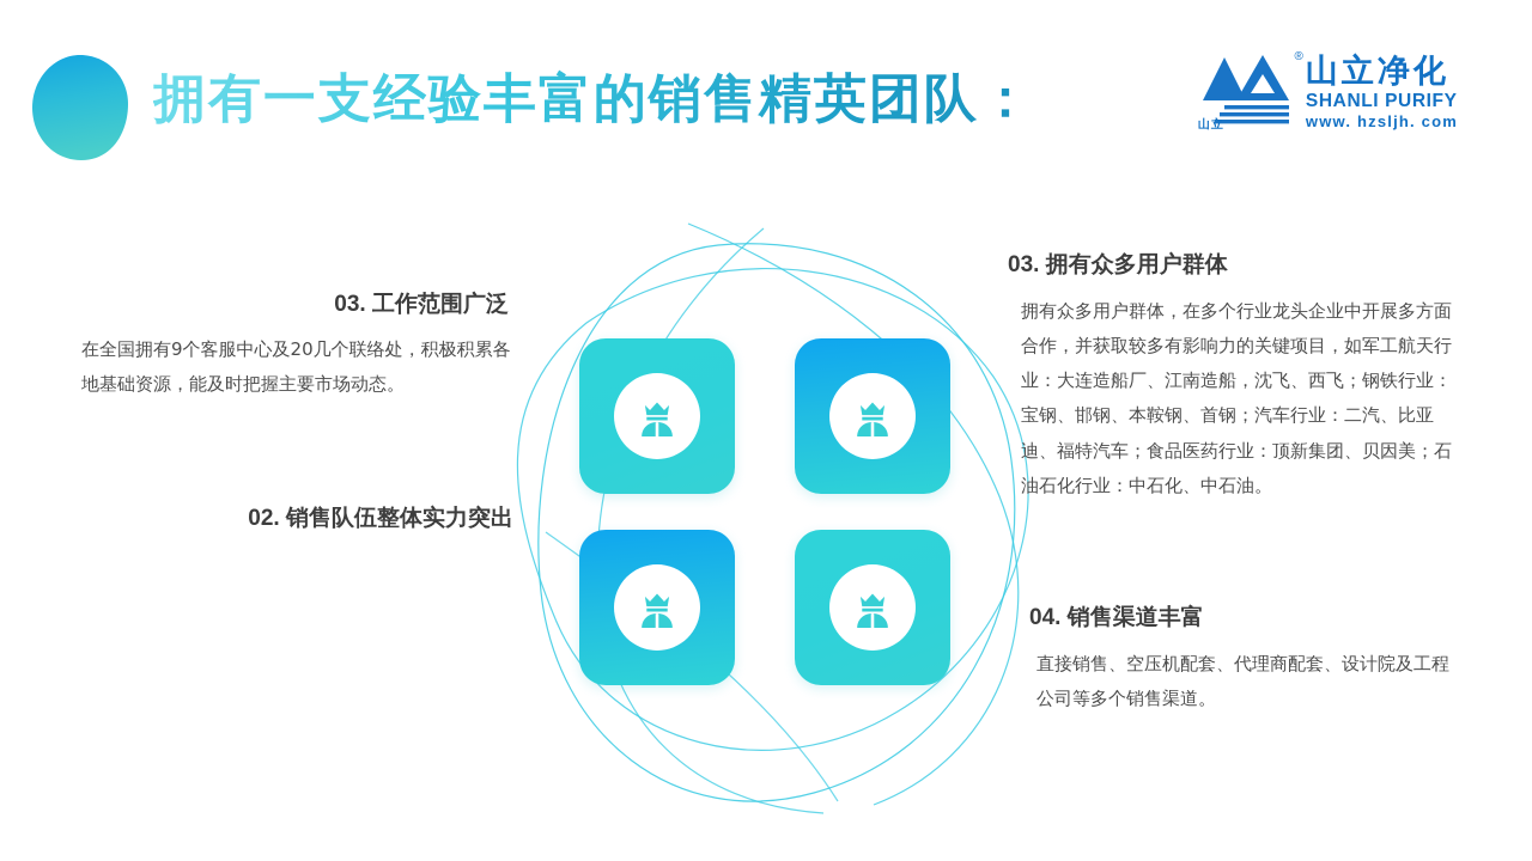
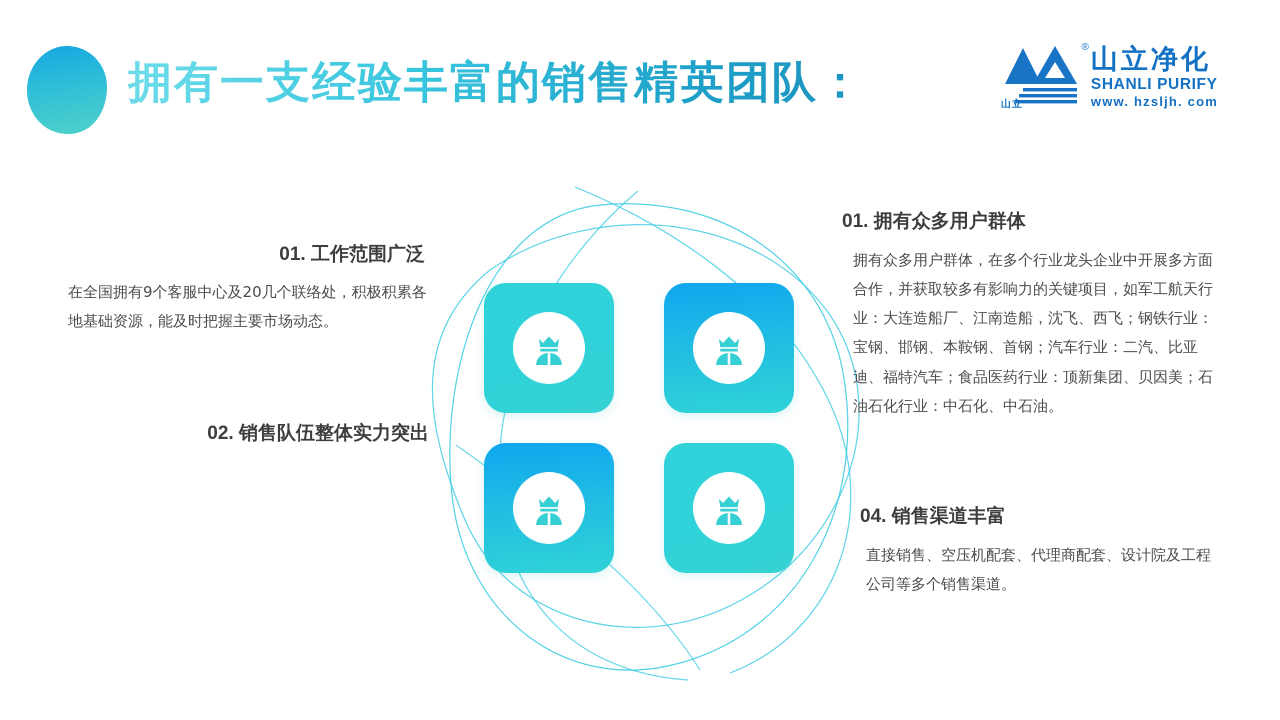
  拥有一支经验丰富的销售精英团队：
  ®
  山立
  山立净化
  SHANLI PURIFY
  www. hzsljh. com
- 03. 工作范围广泛
+ 01. 工作范围广泛
  在全国拥有9个客服中心及20几个联络处，积极积累各地基础资源，能及时把握主要市场动态。
  02. 销售队伍整体实力突出
- 03. 拥有众多用户群体
+ 01. 拥有众多用户群体
  拥有众多用户群体，在多个行业龙头企业中开展多方面合作，并获取较多有影响力的关键项目，如军工航天行业：大连造船厂、江南造船，沈飞、西飞；钢铁行业：宝钢、邯钢、本鞍钢、首钢；汽车行业：二汽、比亚迪、福特汽车；食品医药行业：顶新集团、贝因美；石油石化行业：中石化、中石油。
  04. 销售渠道丰富
  直接销售、空压机配套、代理商配套、设计院及工程公司等多个销售渠道。
